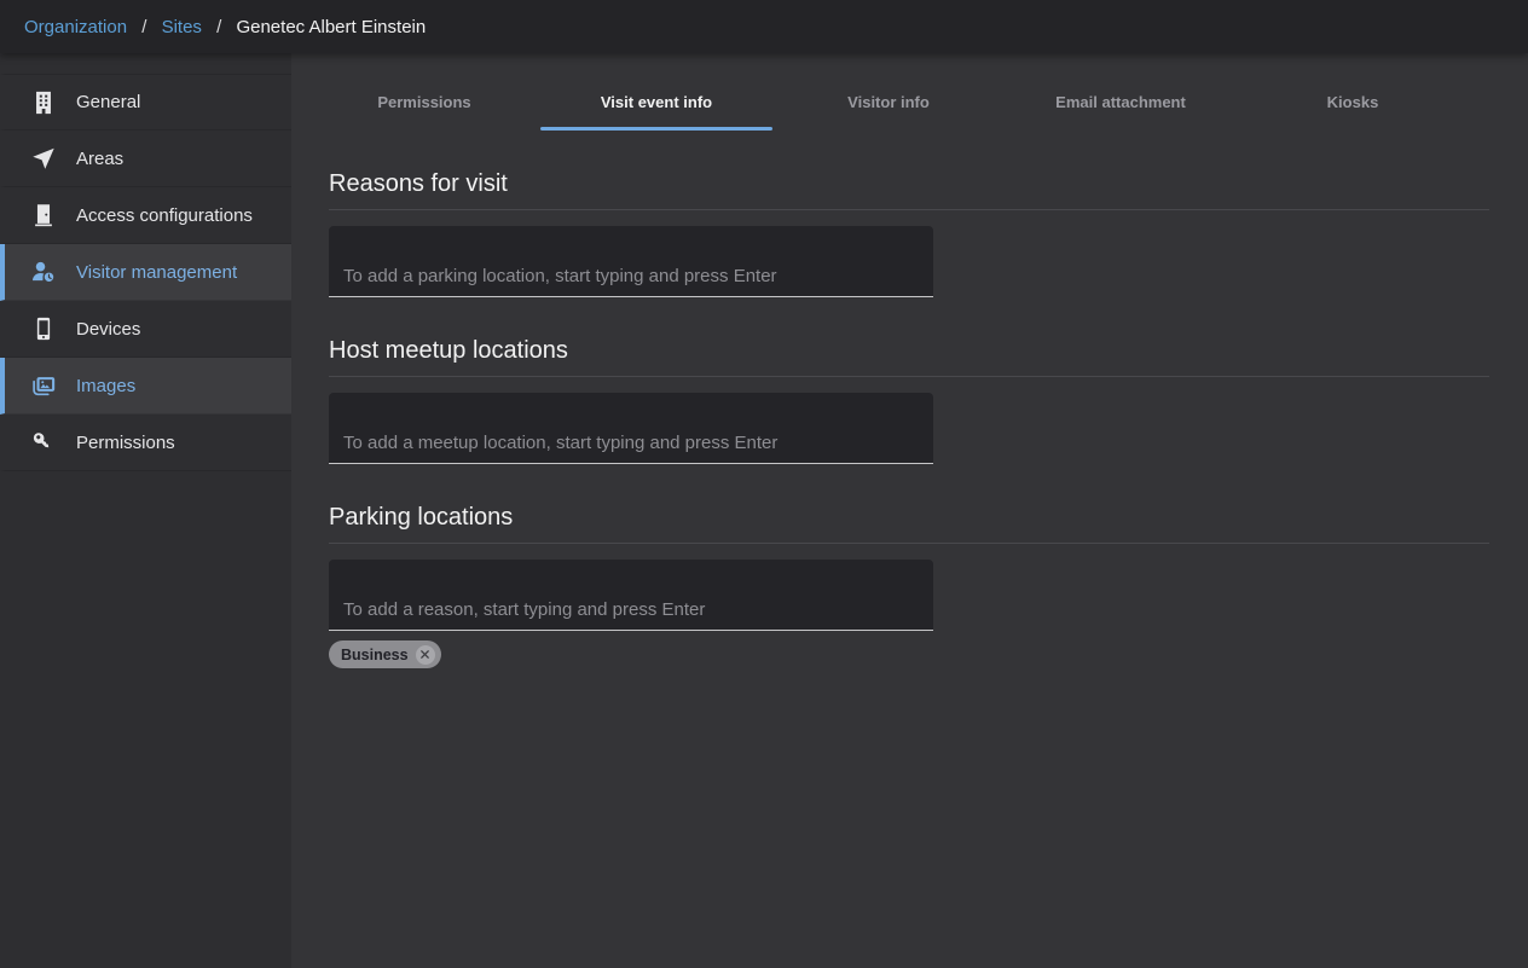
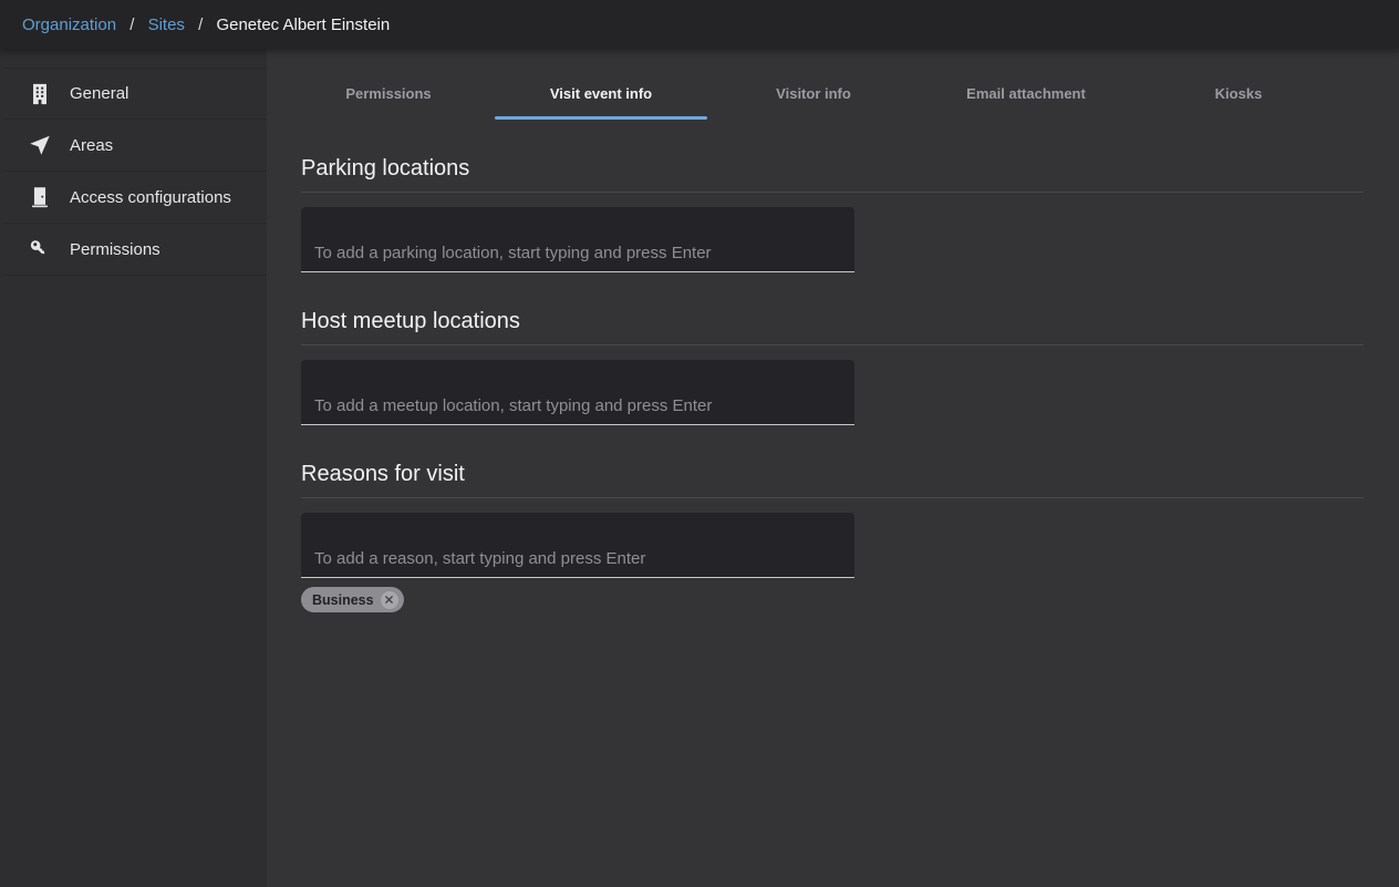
  Organization / Sites / Genetec Albert Einstein
  General
  Areas
  Access configurations
- Visitor management
- Devices
- Images
  Permissions
  Permissions
  Visit event info
  Visitor info
  Email attachment
  Kiosks
- Reasons for visit
+ Parking locations
  To add a parking location, start typing and press Enter
  Host meetup locations
  To add a meetup location, start typing and press Enter
- Parking locations
+ Reasons for visit
  To add a reason, start typing and press Enter
  Business
